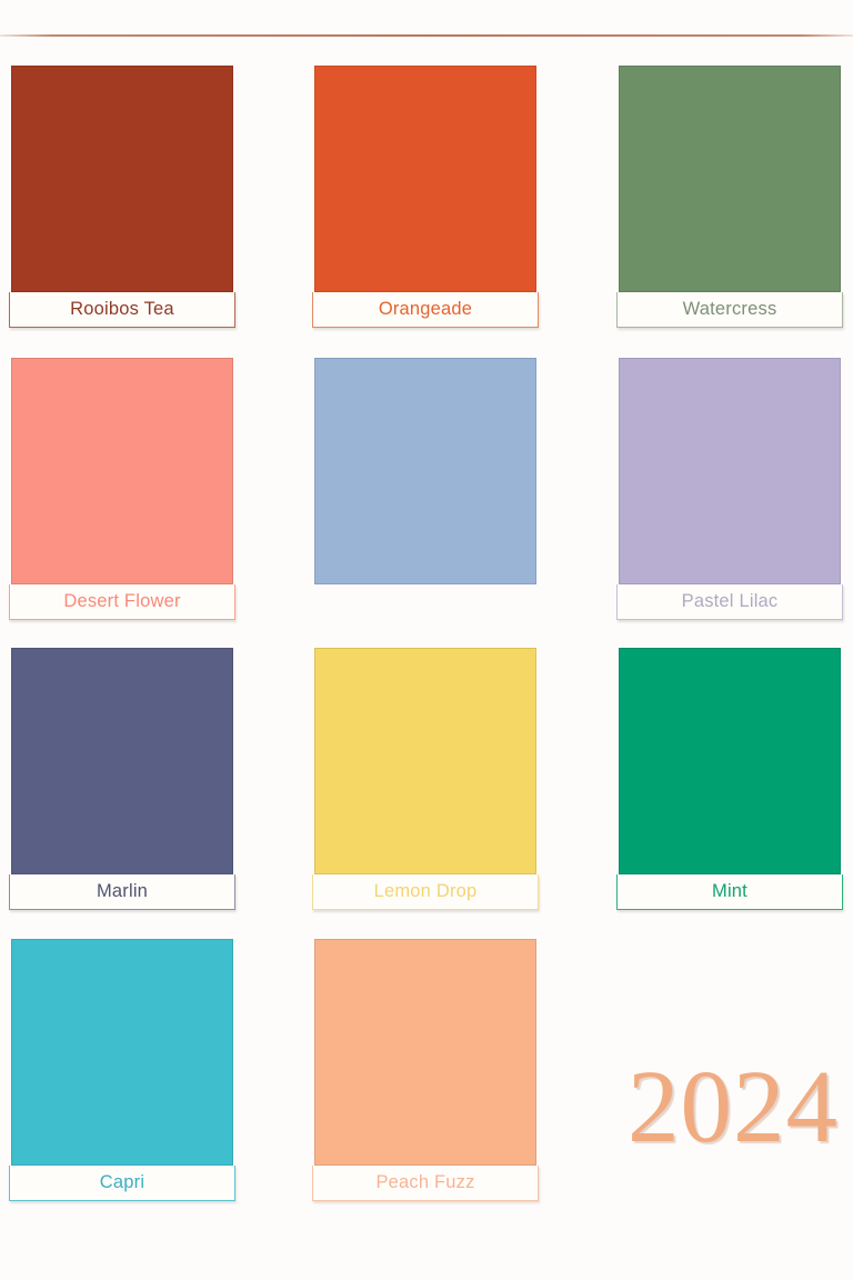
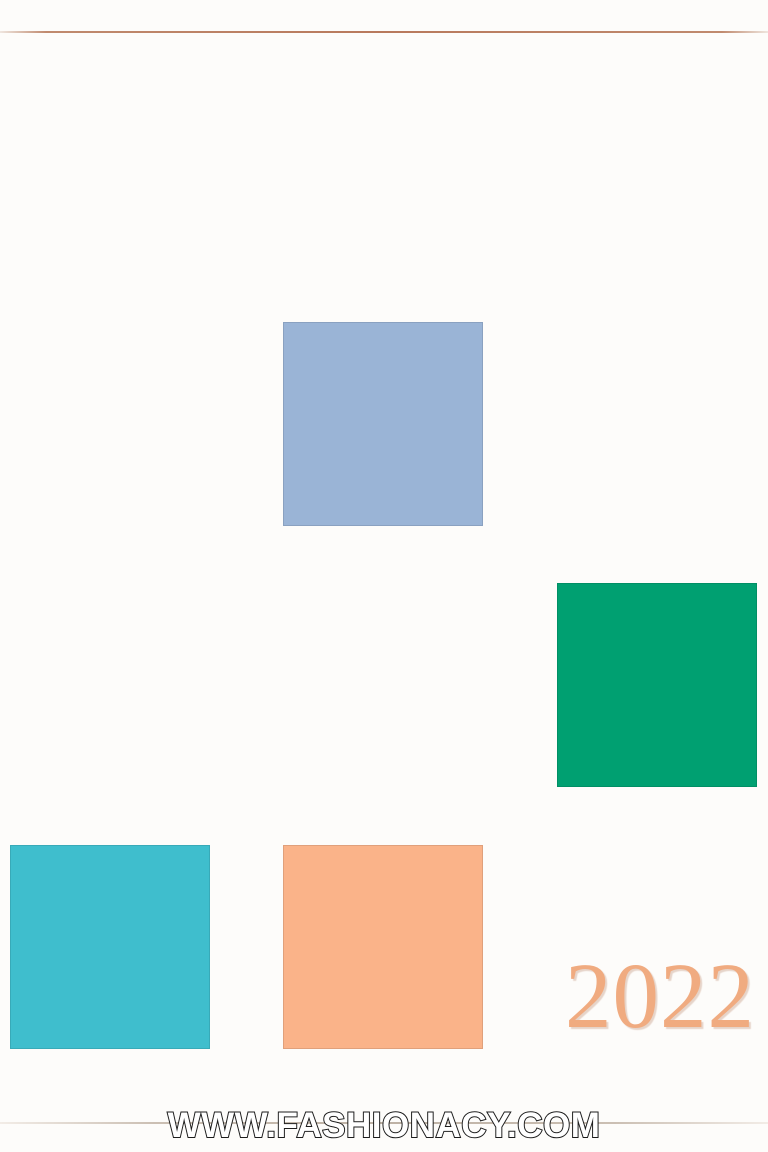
- Rooibos Tea
- Orangeade
- Watercress
- Desert Flower
- Pastel Lilac
- Marlin
- Lemon Drop
- Mint
- Capri
- Peach Fuzz
- 2024
+ 2022
+ WWW.FASHIONACY.COM
